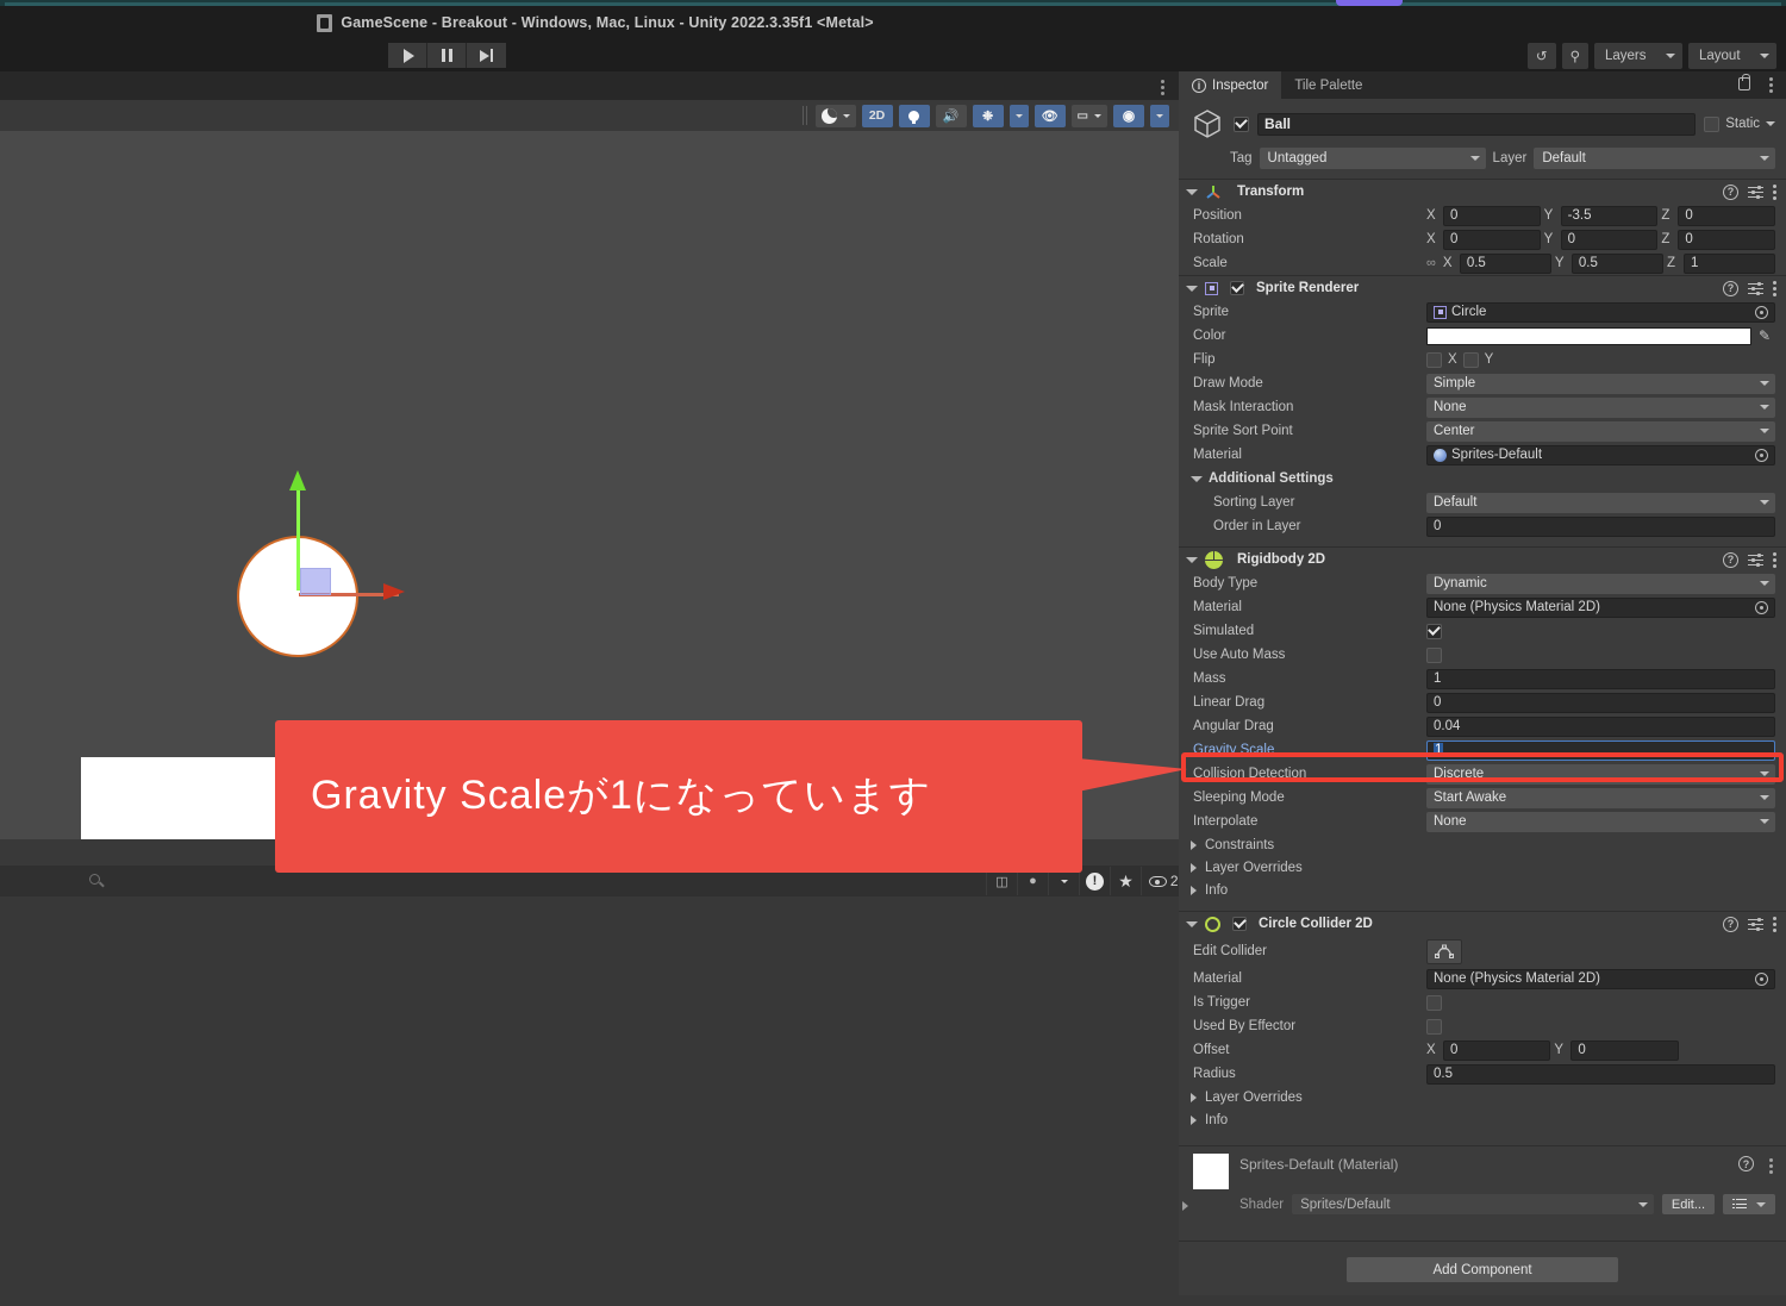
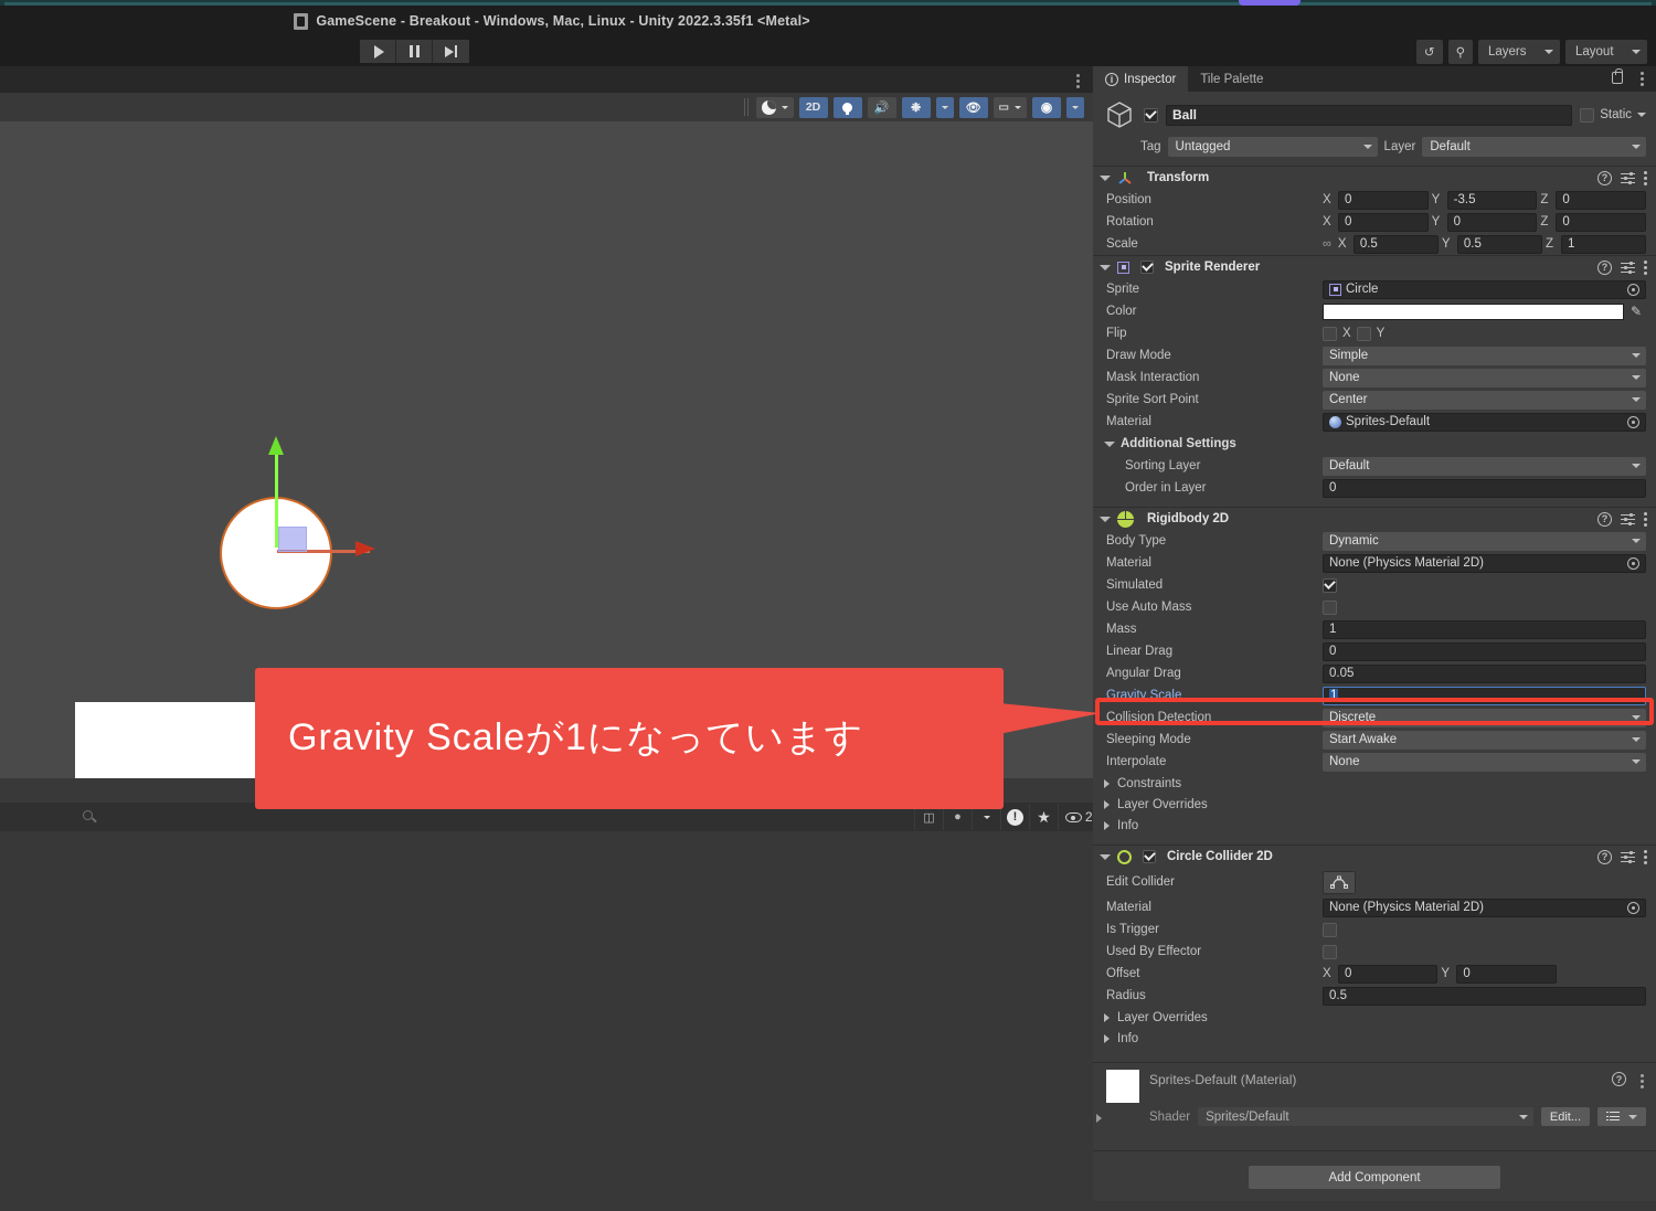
  GameScene - Breakout - Windows, Mac, Linux - Unity 2022.3.35f1 <Metal>
  ↺
  ⚲
  Layers
  Layout
  2D
  🔊
  ❉
  👁
  ▭
  ◉
  ◫
  ●
  !
  ★
  i
  Inspector
  Tile Palette
  Ball
  Static
  Tag
  Untagged
  Layer
  Default
  Transform
  ?
  Position
  X
  0
  Y
  -3.5
  Z
  0
  Rotation
  X
  0
  Y
  0
  Z
  0
  Scale
  ∞
  X
  0.5
  Y
  0.5
  Z
  1
  Sprite Renderer
  ?
  Sprite
  Circle
  Color
  ✎
  Flip
  X
  Y
  Draw Mode
  Simple
  Mask Interaction
  None
  Sprite Sort Point
  Center
  Material
  Sprites-Default
  Additional Settings
  Sorting Layer
  Default
  Order in Layer
  0
  Rigidbody 2D
  ?
  Body Type
  Dynamic
  Material
  None (Physics Material 2D)
  Simulated
  Use Auto Mass
  Mass
  1
  Linear Drag
  0
  Angular Drag
- 0.04
+ 0.05
  Gravity Scale
  1
  Collision Detection
  Discrete
  Sleeping Mode
  Start Awake
  Interpolate
  None
  Constraints
  Layer Overrides
  Info
  Circle Collider 2D
  ?
  Edit Collider
  Material
  None (Physics Material 2D)
  Is Trigger
  Used By Effector
  Offset
  X
  0
  Y
  0
  Radius
  0.5
  Layer Overrides
  Info
  Sprites-Default (Material)
  Shader
  Sprites/Default
  Edit...
  ?
  Add Component
  Gravity Scaleが1になっています
